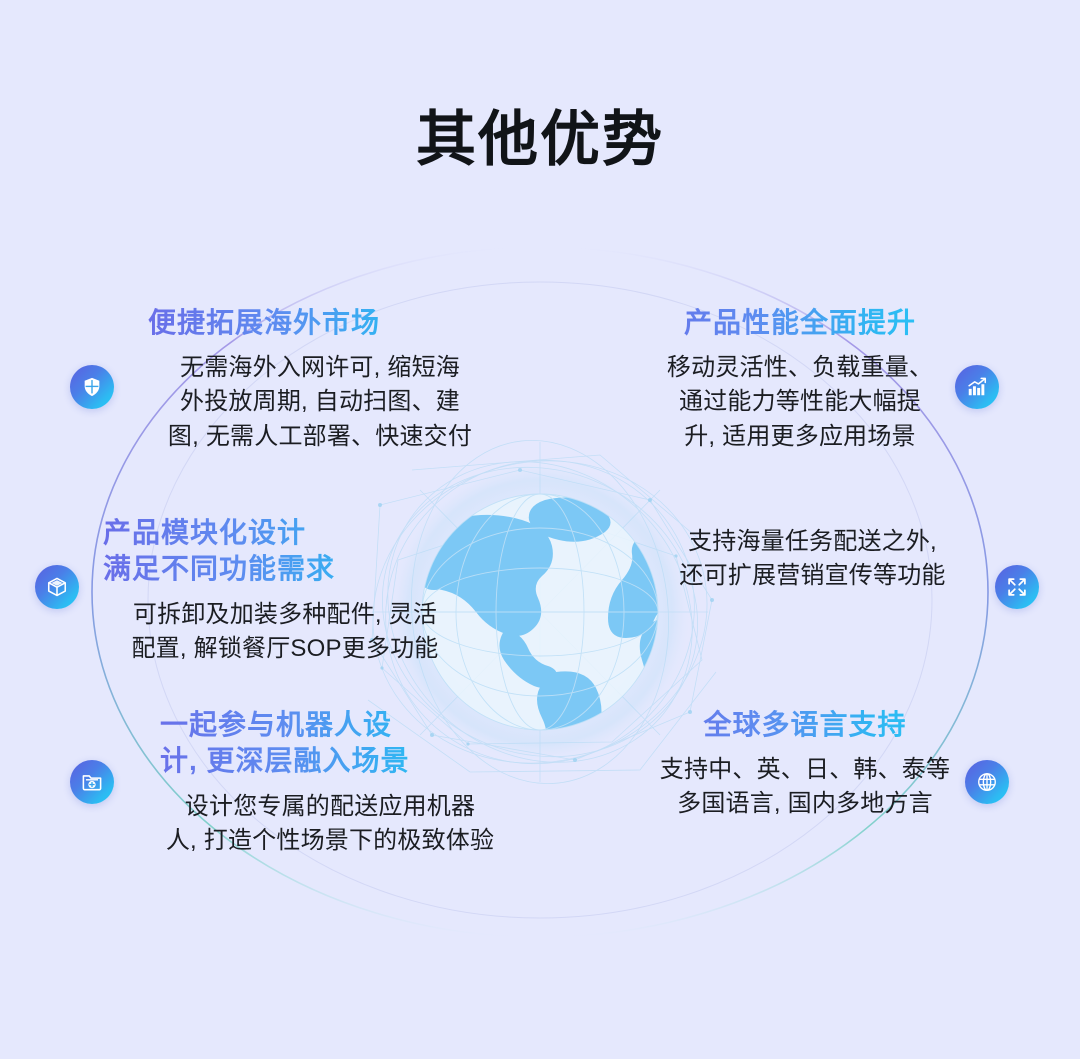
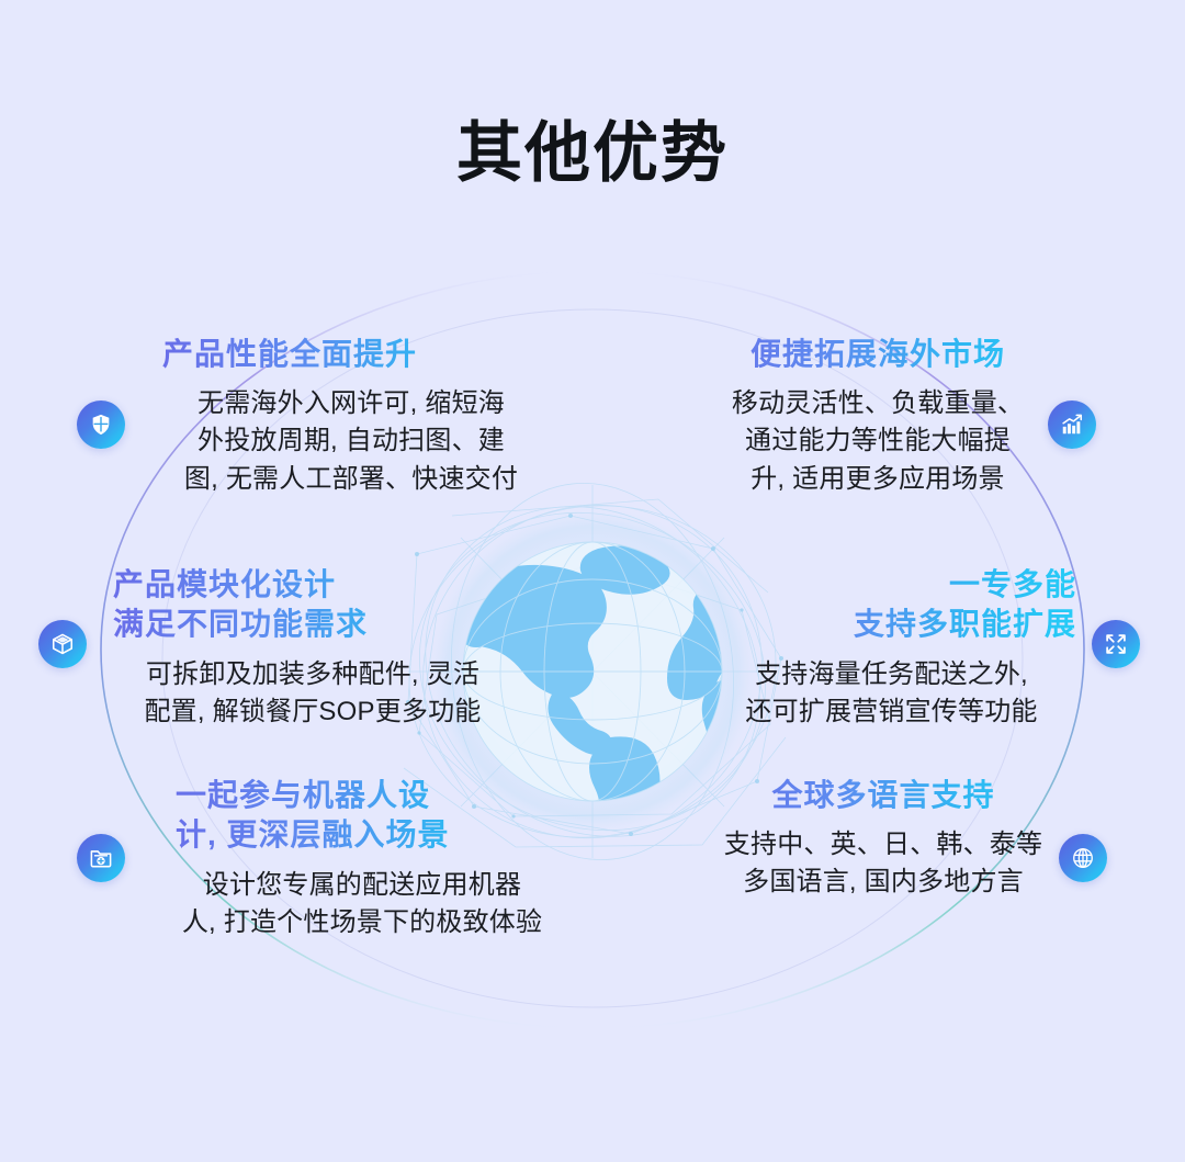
  其他优势
- 便捷拓展海外市场
+ 产品性能全面提升
  无需海外入网许可, 缩短海
  外投放周期, 自动扫图、建
  图, 无需人工部署、快速交付
- 产品性能全面提升
+ 便捷拓展海外市场
  移动灵活性、负载重量、
  通过能力等性能大幅提
  升, 适用更多应用场景
  产品模块化设计
  满足不同功能需求
  可拆卸及加装多种配件, 灵活
  配置, 解锁餐厅SOP更多功能
+ 一专多能
+ 支持多职能扩展
  支持海量任务配送之外,
  还可扩展营销宣传等功能
  一起参与机器人设
  计, 更深层融入场景
  设计您专属的配送应用机器
  人, 打造个性场景下的极致体验
  全球多语言支持
  支持中、英、日、韩、泰等
  多国语言, 国内多地方言
